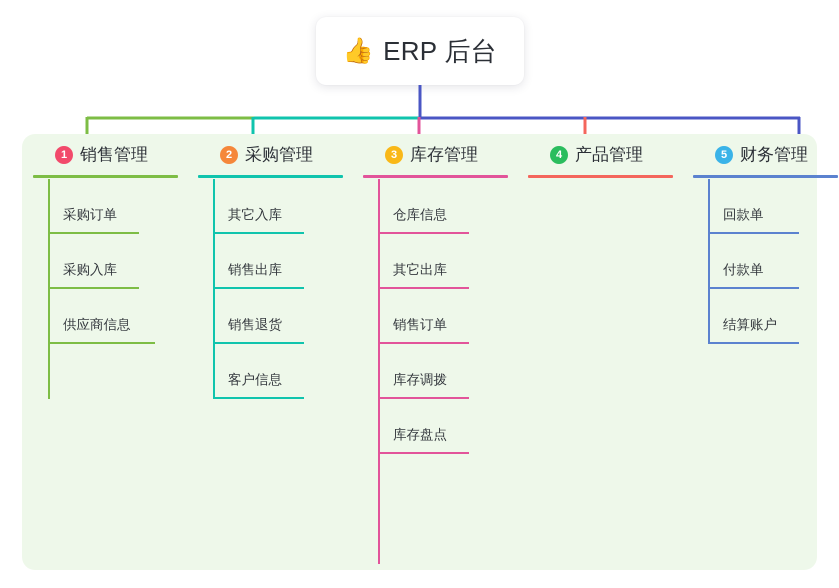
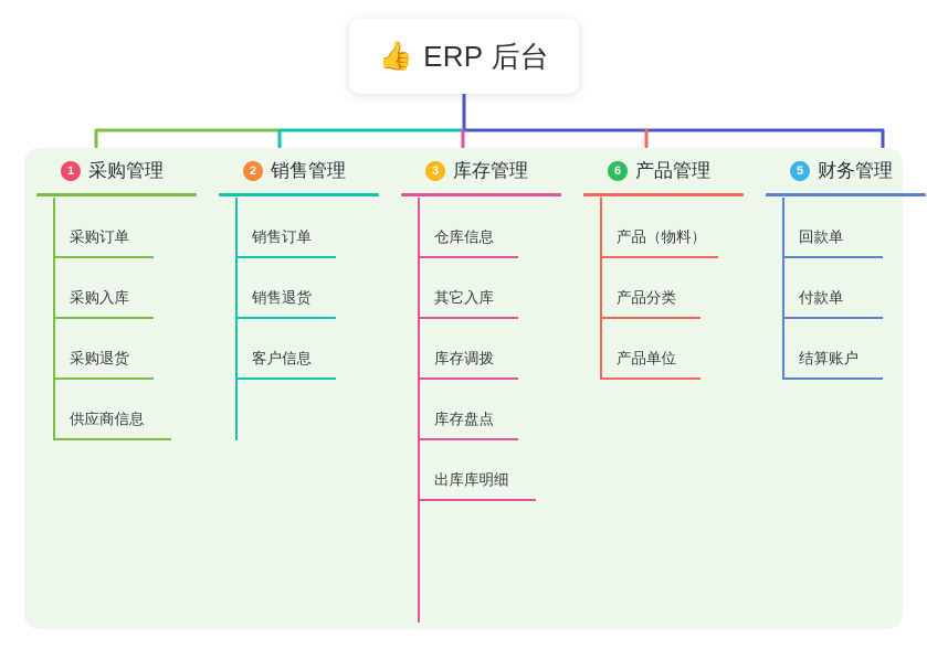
  👍
  ERP 后台
  1
- 销售管理
+ 采购管理
  采购订单
  采购入库
+ 采购退货
  供应商信息
  2
- 采购管理
+ 销售管理
- 其它入库
+ 销售订单
- 销售出库
  销售退货
  客户信息
  3
  库存管理
  仓库信息
- 其它出库
- 销售订单
+ 其它入库
  库存调拨
  库存盘点
+ 出库库明细
- 4
+ 6
  产品管理
+ 产品（物料）
+ 产品分类
+ 产品单位
  5
  财务管理
  回款单
  付款单
  结算账户
